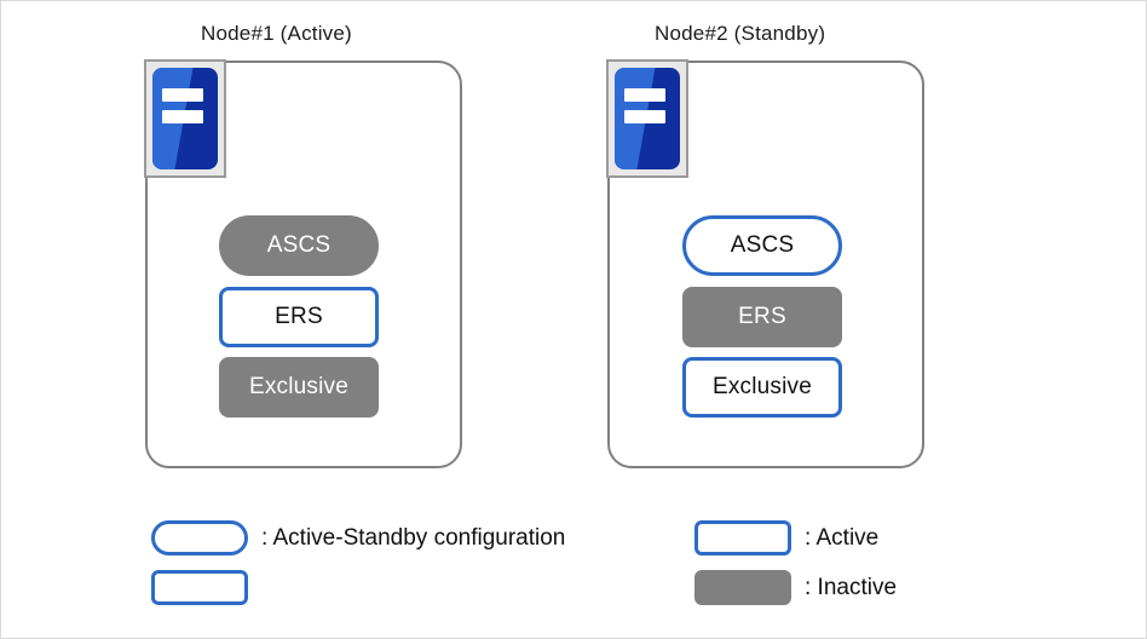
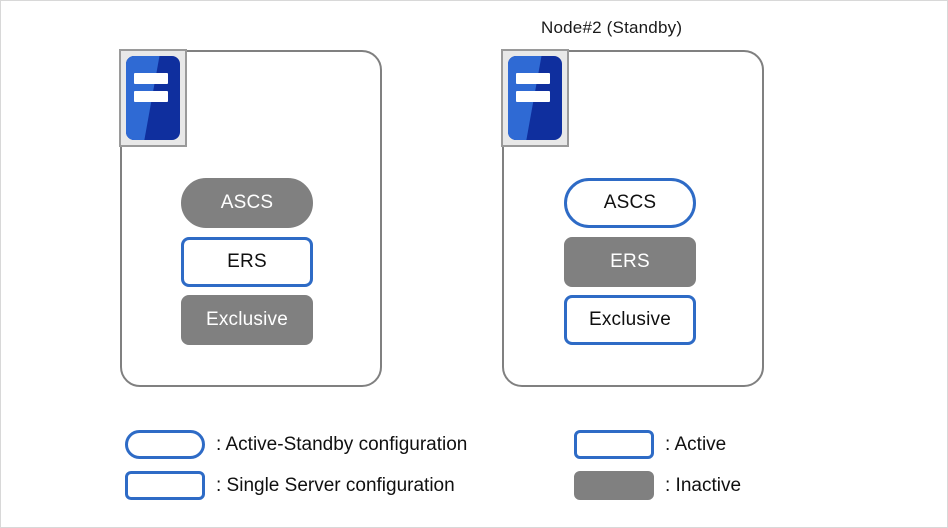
- Node#1 (Active)
  ASCS
  ERS
  Exclusive
  Node#2 (Standby)
  ASCS
  ERS
  Exclusive
  : Active-Standby configuration
+ : Single Server configuration
  : Active
  : Inactive
